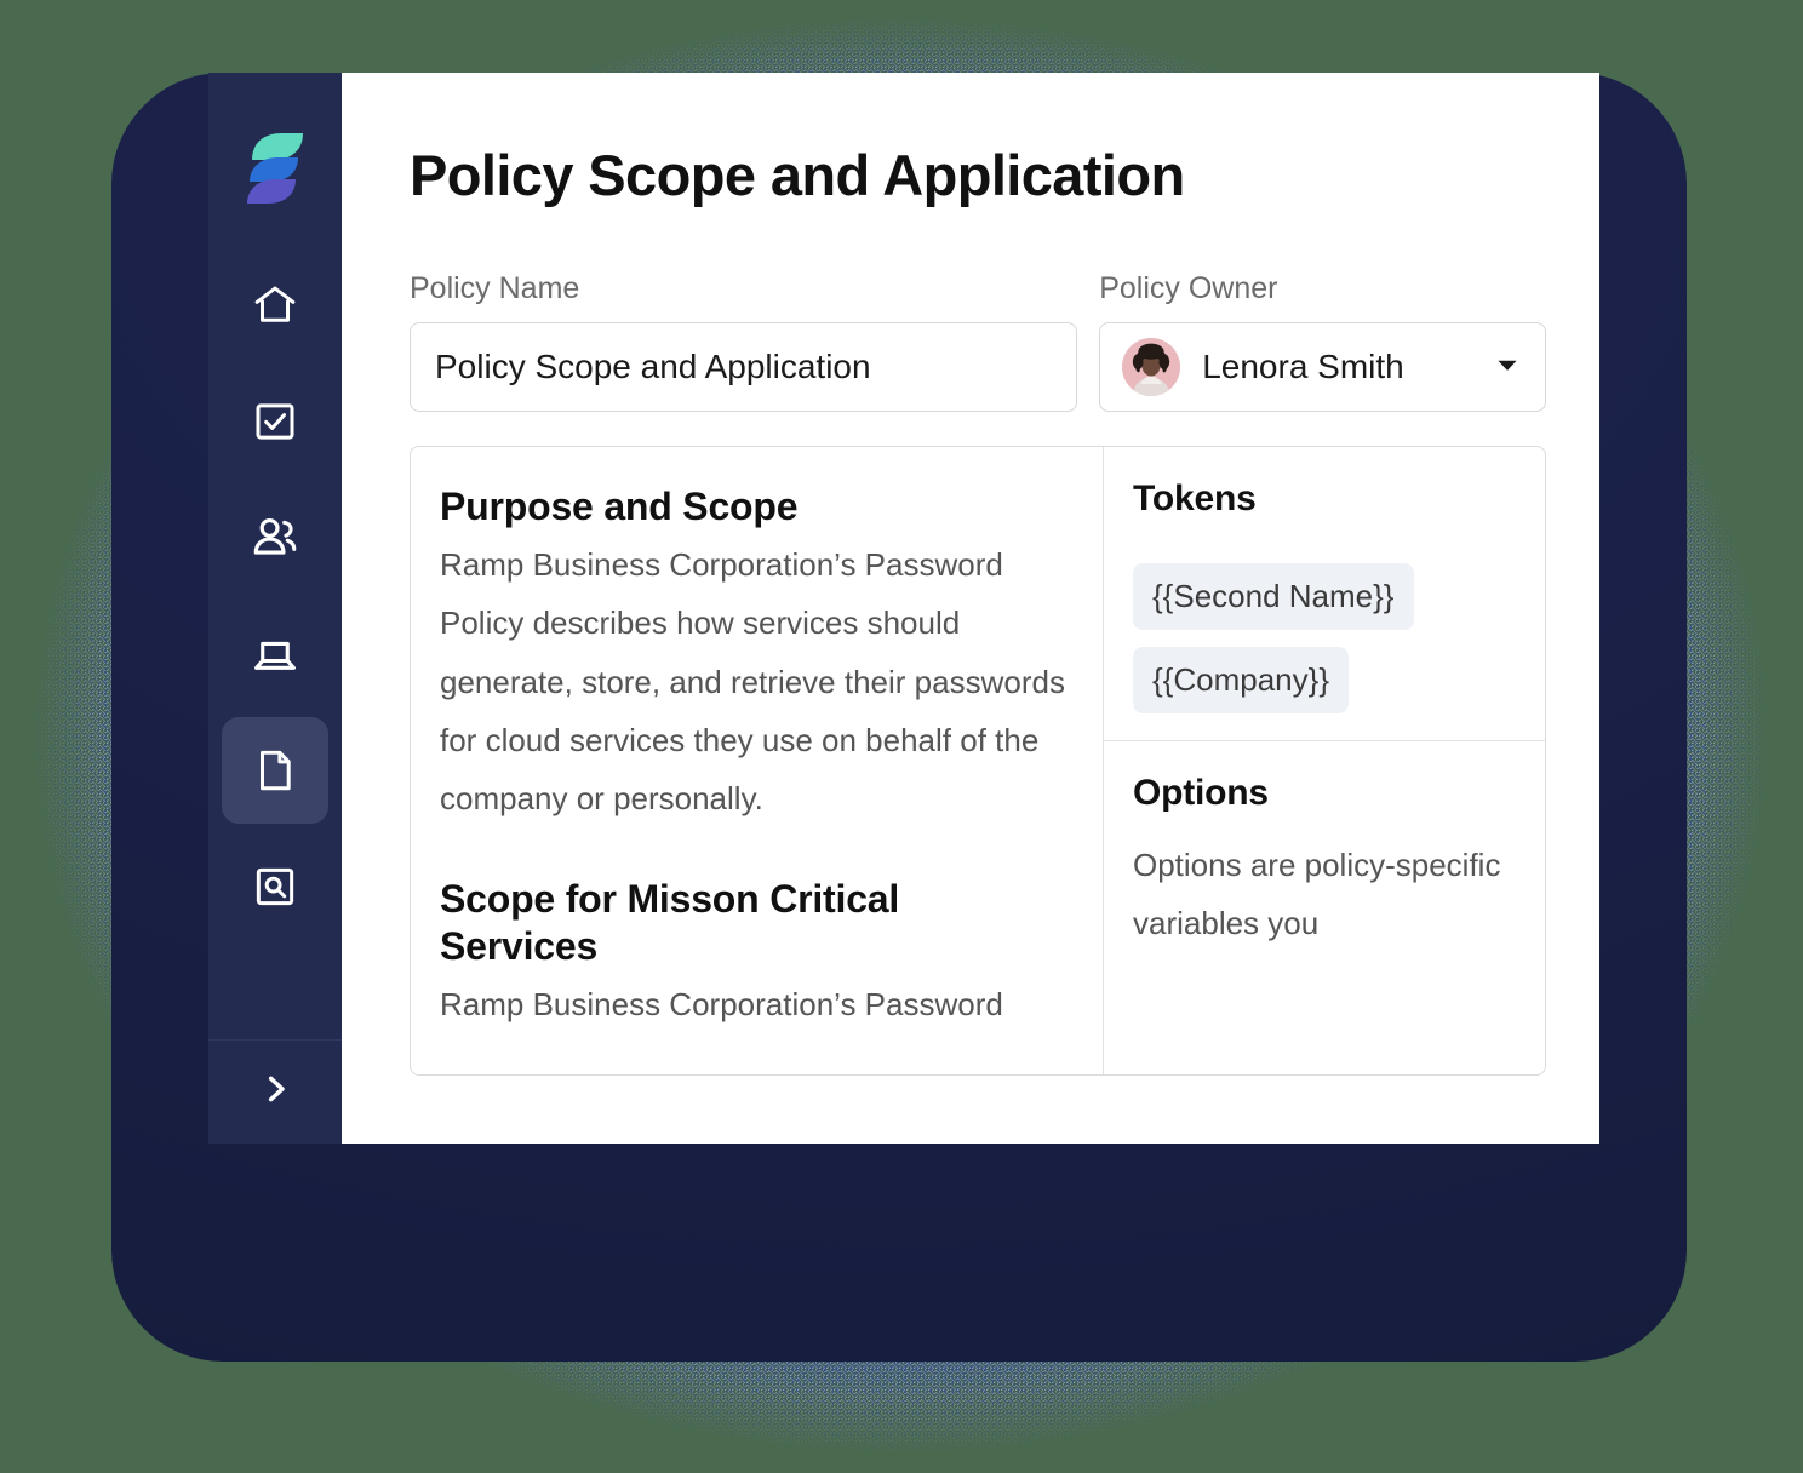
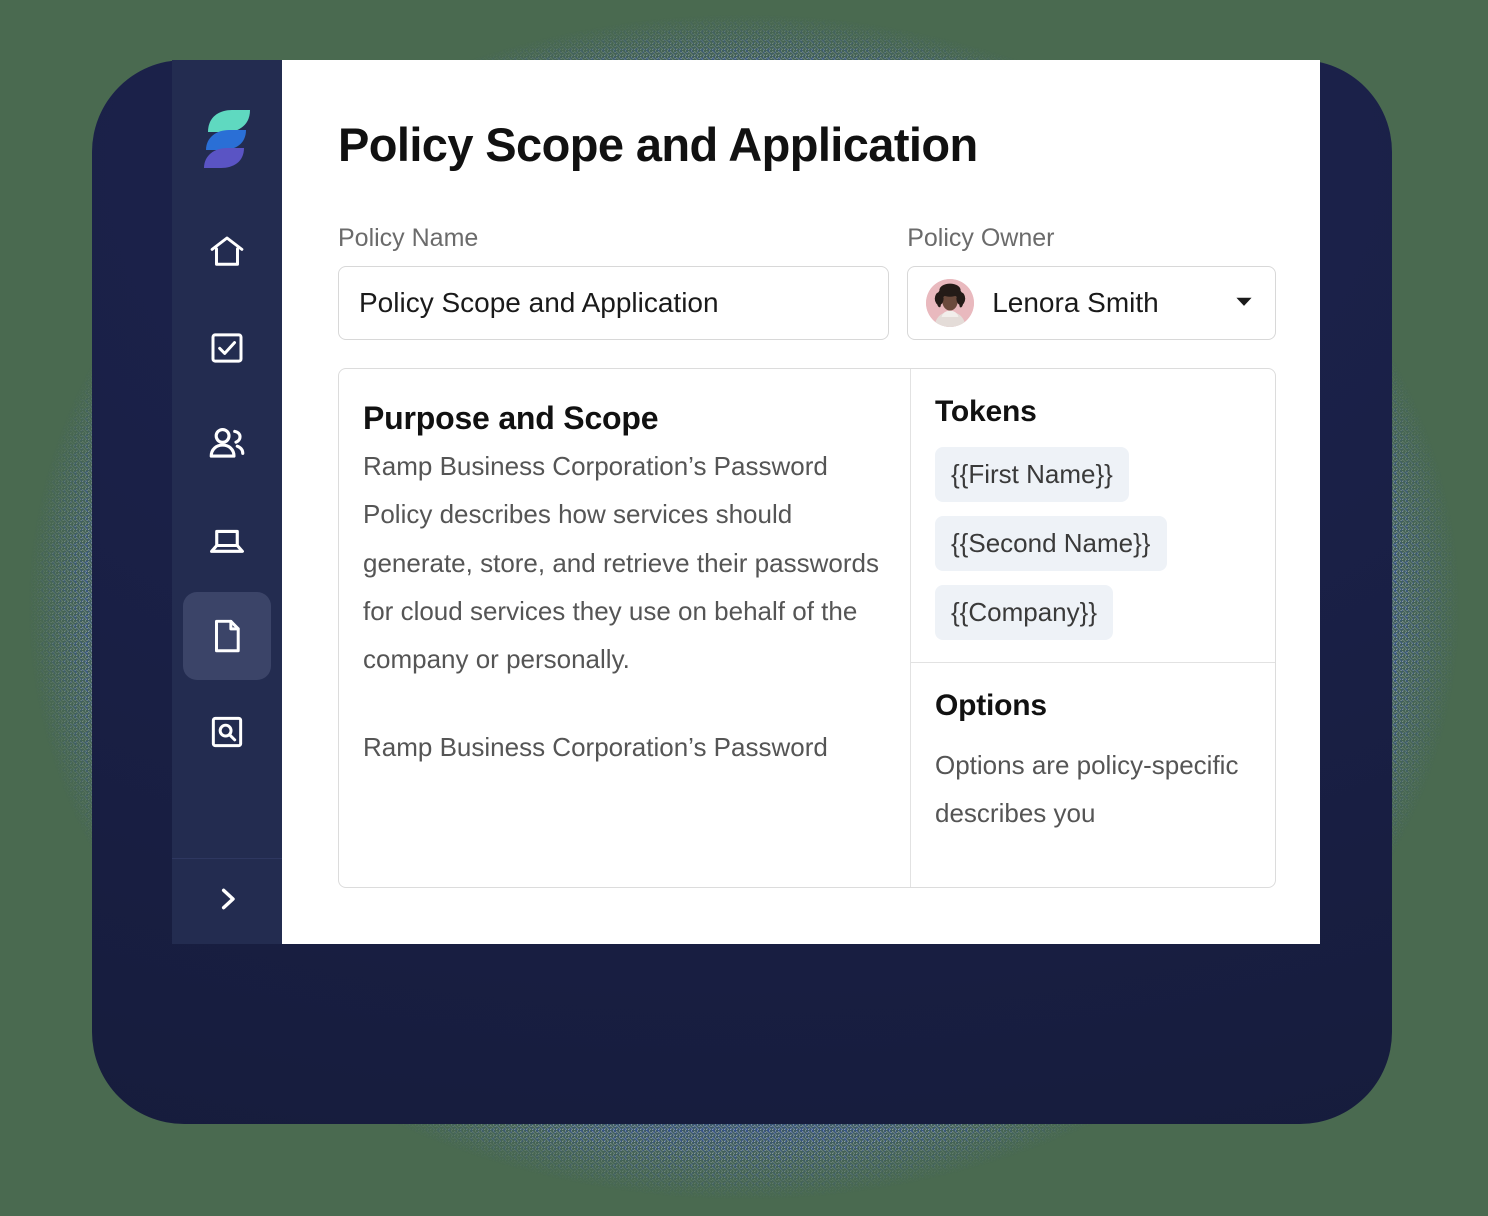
  Policy Scope and Application
  Policy Name
  Policy Scope and Application
  Policy Owner
  Lenora Smith
  Purpose and Scope
  Ramp Business Corporation’s Password Policy describes how services should generate, store, and retrieve their passwords for cloud services they use on behalf of the company or personally.
- Scope for Misson Critical Services
  Ramp Business Corporation’s Password
  Tokens
+ {{First Name}}
  {{Second Name}}
  {{Company}}
  Options
- Options are policy-specific variables you
+ Options are policy-specific describes you
